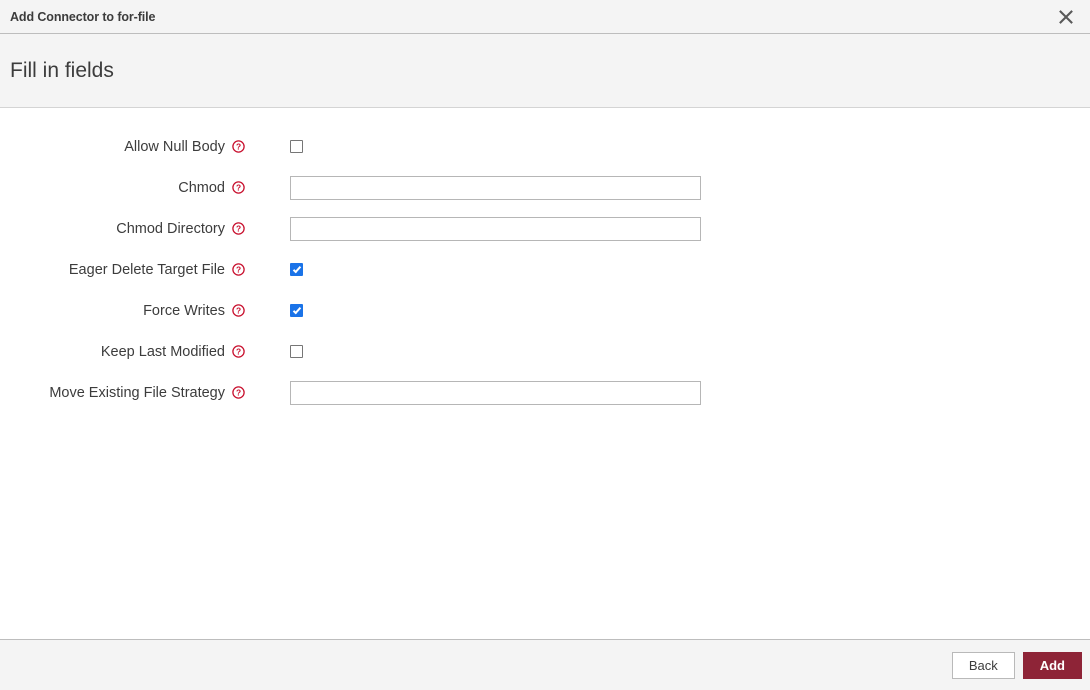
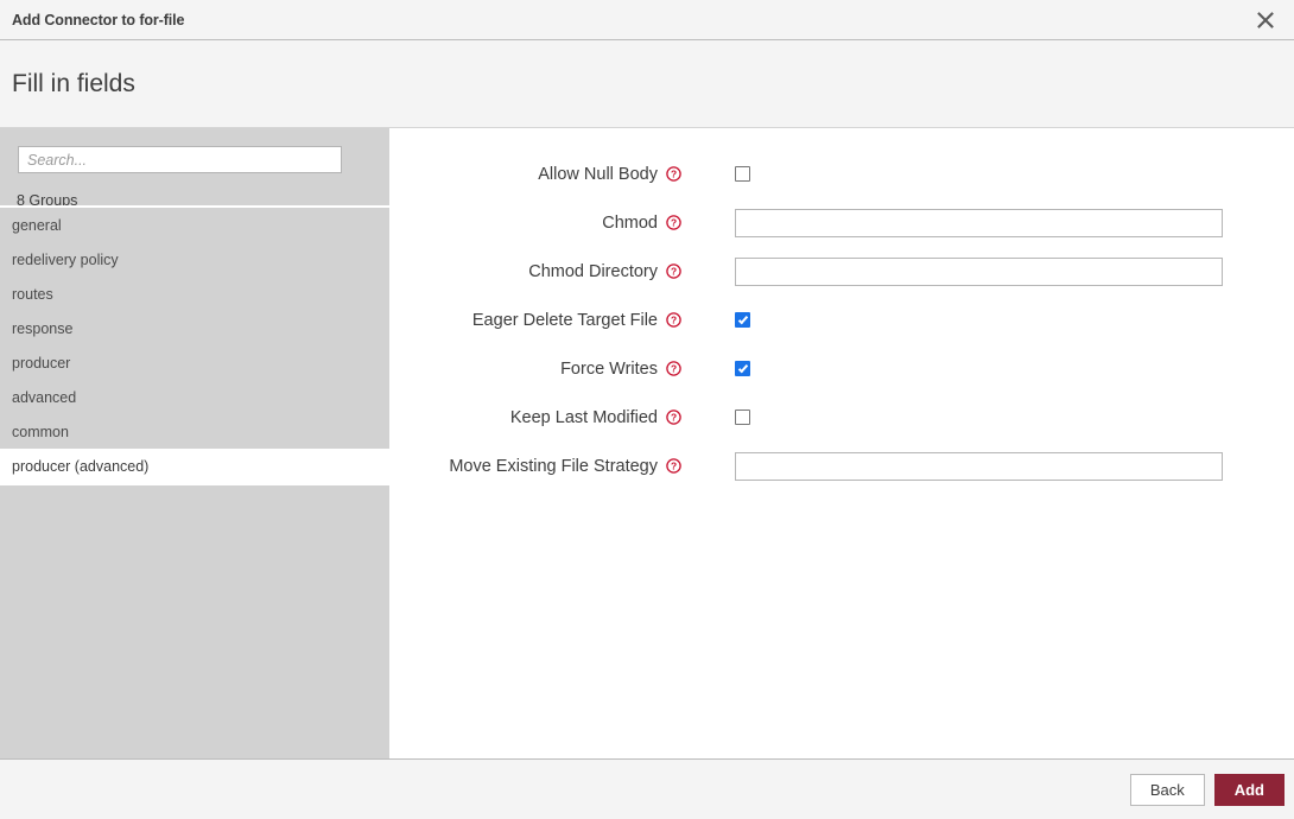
  Add Connector to for-file
  Fill in fields
+ Search...
+ 8 Groups
+ general
+ redelivery policy
+ routes
+ response
+ producer
+ advanced
+ common
+ producer (advanced)
  Allow Null Body
  ?
  Chmod
  ?
  Chmod Directory
  ?
  Eager Delete Target File
  ?
  Force Writes
  ?
  Keep Last Modified
  ?
  Move Existing File Strategy
  ?
  Back
  Add
